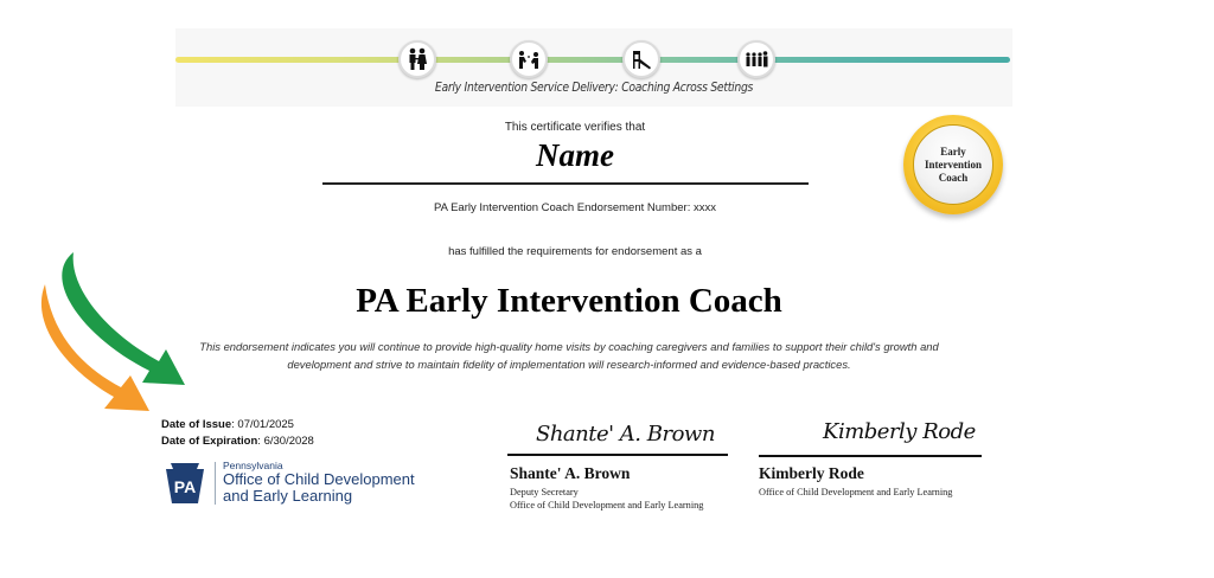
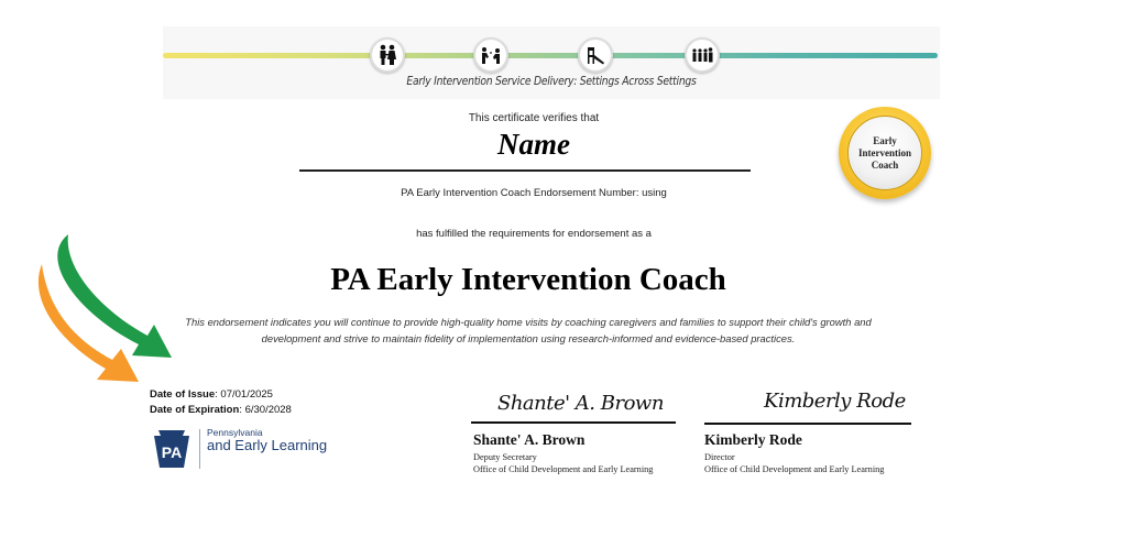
- Early Intervention Service Delivery: Coaching Across Settings
+ Early Intervention Service Delivery: Settings Across Settings
  This certificate verifies that
  Name
- PA Early Intervention Coach Endorsement Number: xxxx
+ PA Early Intervention Coach Endorsement Number: using
  has fulfilled the requirements for endorsement as a
  PA Early Intervention Coach
- This endorsement indicates you will continue to provide high-quality home visits by coaching caregivers and families to support their child's growth and development and strive to maintain fidelity of implementation will research-informed and evidence-based practices.
+ This endorsement indicates you will continue to provide high-quality home visits by coaching caregivers and families to support their child's growth and development and strive to maintain fidelity of implementation using research-informed and evidence-based practices.
  Early
  Intervention
  Coach
  Date of Issue: 07/01/2025
  Date of Expiration: 6/30/2028
  PA
  Pennsylvania
- Office of Child Development
  and Early Learning
  Shante' A. Brown
  Shante' A. Brown
  Deputy Secretary
  Office of Child Development and Early Learning
  Kimberly Rode
  Kimberly Rode
+ Director
  Office of Child Development and Early Learning
